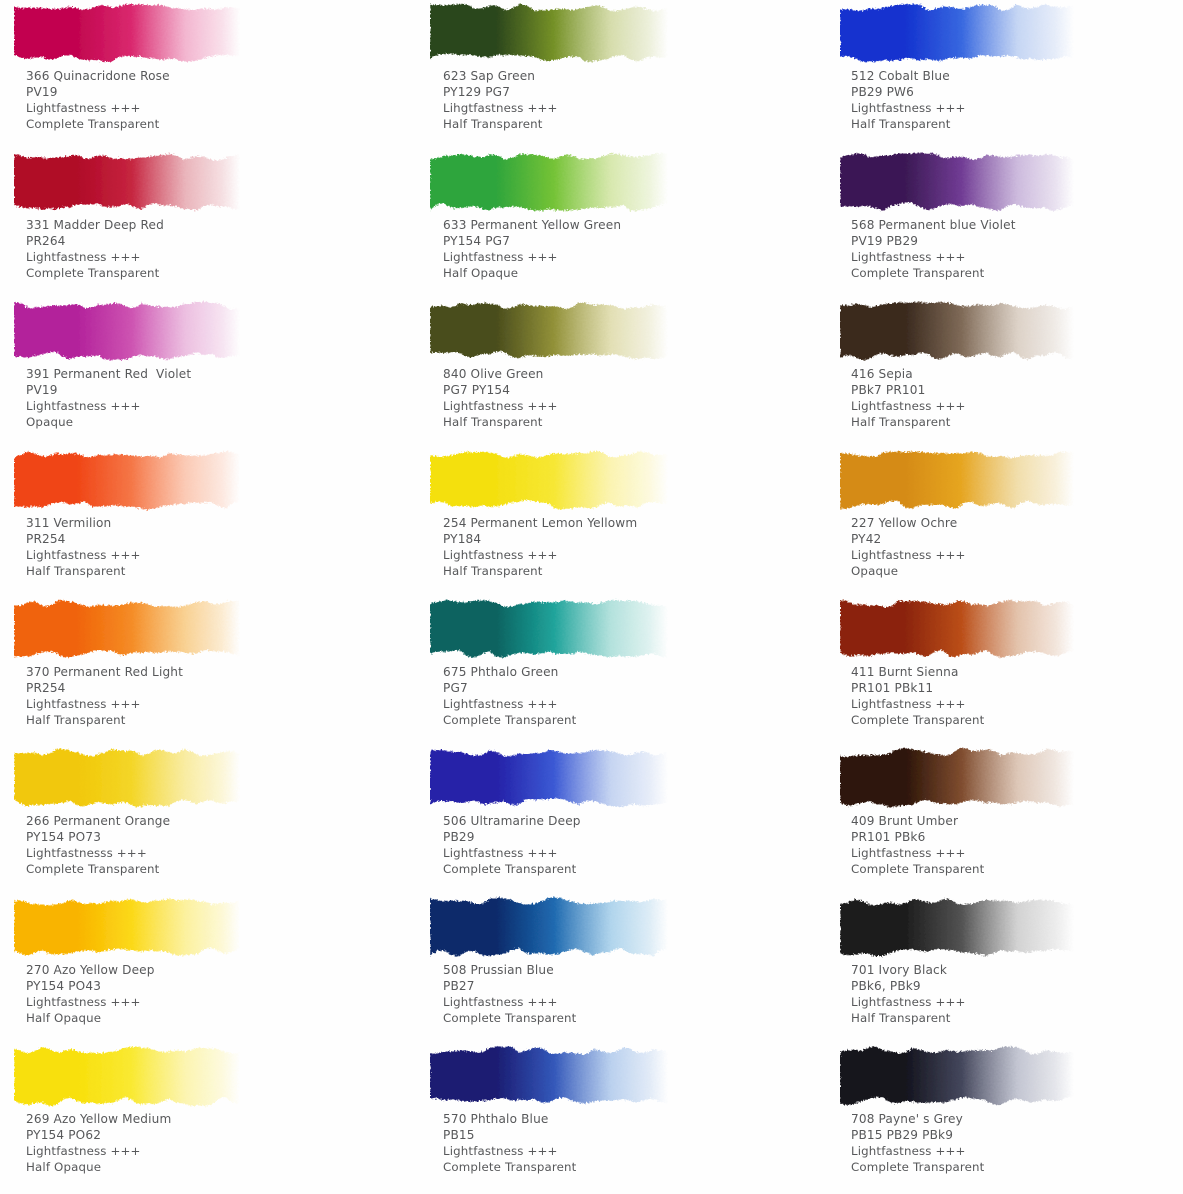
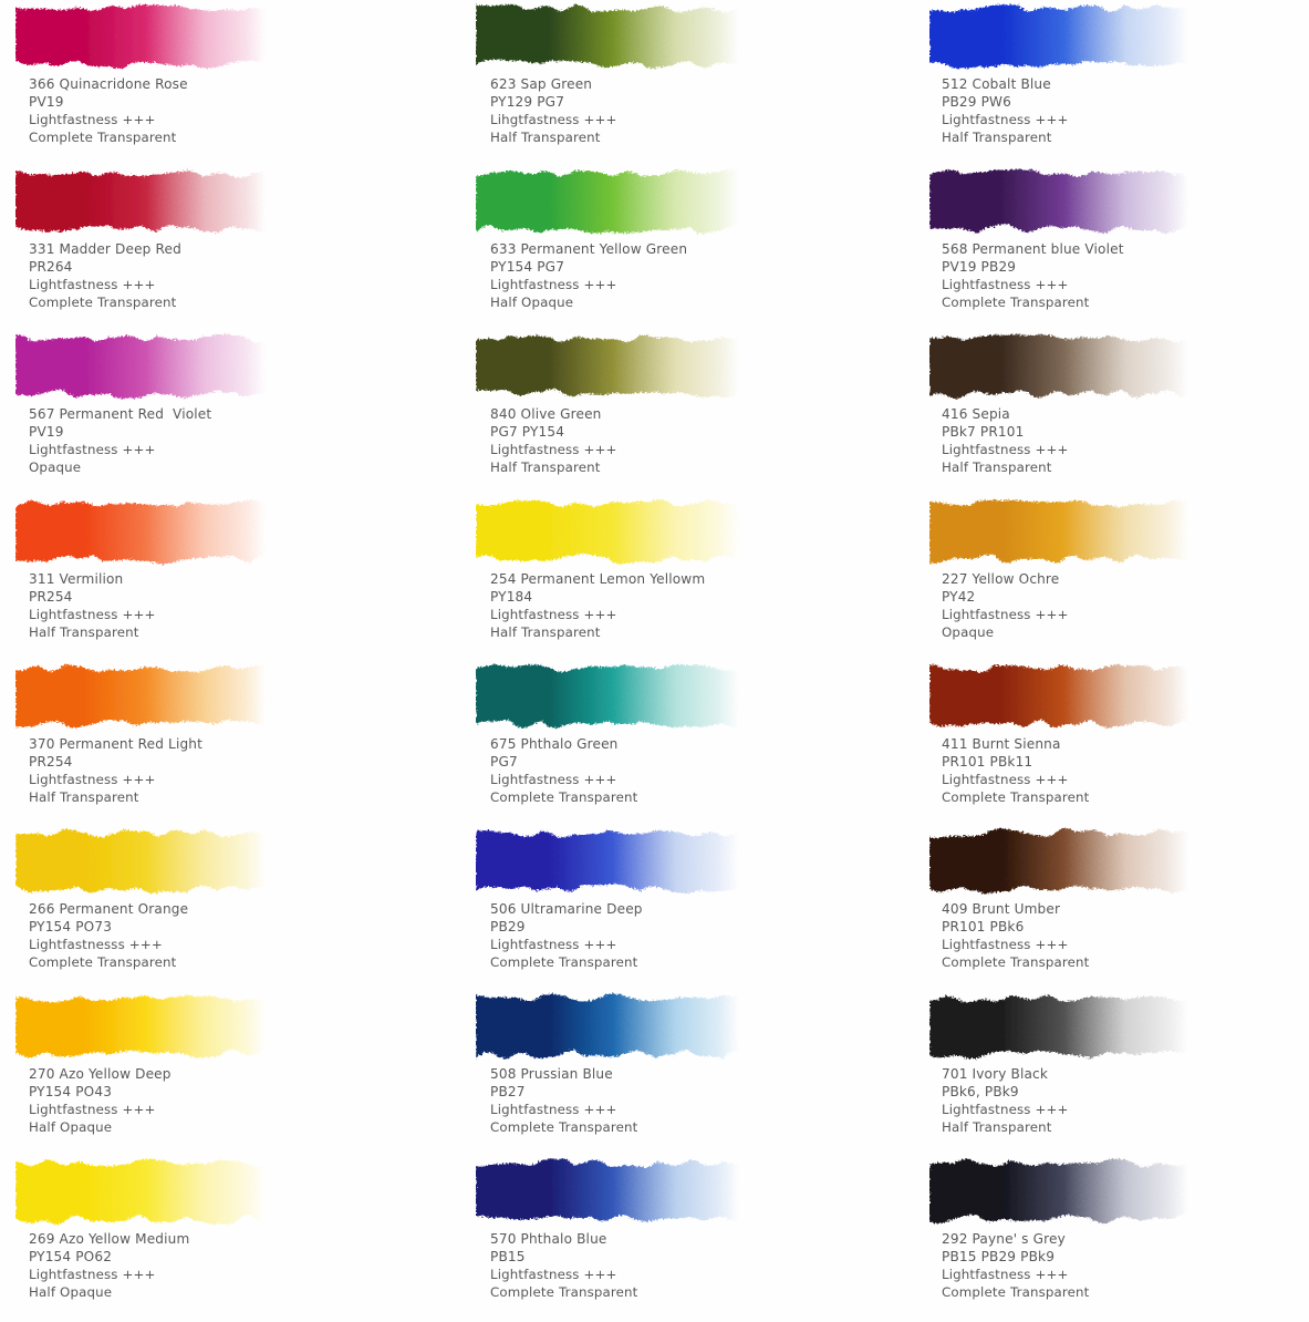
  366 Quinacridone Rose
  PV19
  Lightfastness +++
  Complete Transparent
  331 Madder Deep Red
  PR264
  Lightfastness +++
  Complete Transparent
- 391 Permanent Red Violet
+ 567 Permanent Red Violet
  PV19
  Lightfastness +++
  Opaque
  311 Vermilion
  PR254
  Lightfastness +++
  Half Transparent
  370 Permanent Red Light
  PR254
  Lightfastness +++
  Half Transparent
  266 Permanent Orange
  PY154 PO73
  Lightfastnesss +++
  Complete Transparent
  270 Azo Yellow Deep
  PY154 PO43
  Lightfastness +++
  Half Opaque
  269 Azo Yellow Medium
  PY154 PO62
  Lightfastness +++
  Half Opaque
  623 Sap Green
  PY129 PG7
  Lihgtfastness +++
  Half Transparent
  633 Permanent Yellow Green
  PY154 PG7
  Lightfastness +++
  Half Opaque
  840 Olive Green
  PG7 PY154
  Lightfastness +++
  Half Transparent
  254 Permanent Lemon Yellowm
  PY184
  Lightfastness +++
  Half Transparent
  675 Phthalo Green
  PG7
  Lightfastness +++
  Complete Transparent
  506 Ultramarine Deep
  PB29
  Lightfastness +++
  Complete Transparent
  508 Prussian Blue
  PB27
  Lightfastness +++
  Complete Transparent
  570 Phthalo Blue
  PB15
  Lightfastness +++
  Complete Transparent
  512 Cobalt Blue
  PB29 PW6
  Lightfastness +++
  Half Transparent
  568 Permanent blue Violet
  PV19 PB29
  Lightfastness +++
  Complete Transparent
  416 Sepia
  PBk7 PR101
  Lightfastness +++
  Half Transparent
  227 Yellow Ochre
  PY42
  Lightfastness +++
  Opaque
  411 Burnt Sienna
  PR101 PBk11
  Lightfastness +++
  Complete Transparent
  409 Brunt Umber
  PR101 PBk6
  Lightfastness +++
  Complete Transparent
  701 Ivory Black
  PBk6, PBk9
  Lightfastness +++
  Half Transparent
- 708 Payne' s Grey
+ 292 Payne' s Grey
  PB15 PB29 PBk9
  Lightfastness +++
  Complete Transparent
